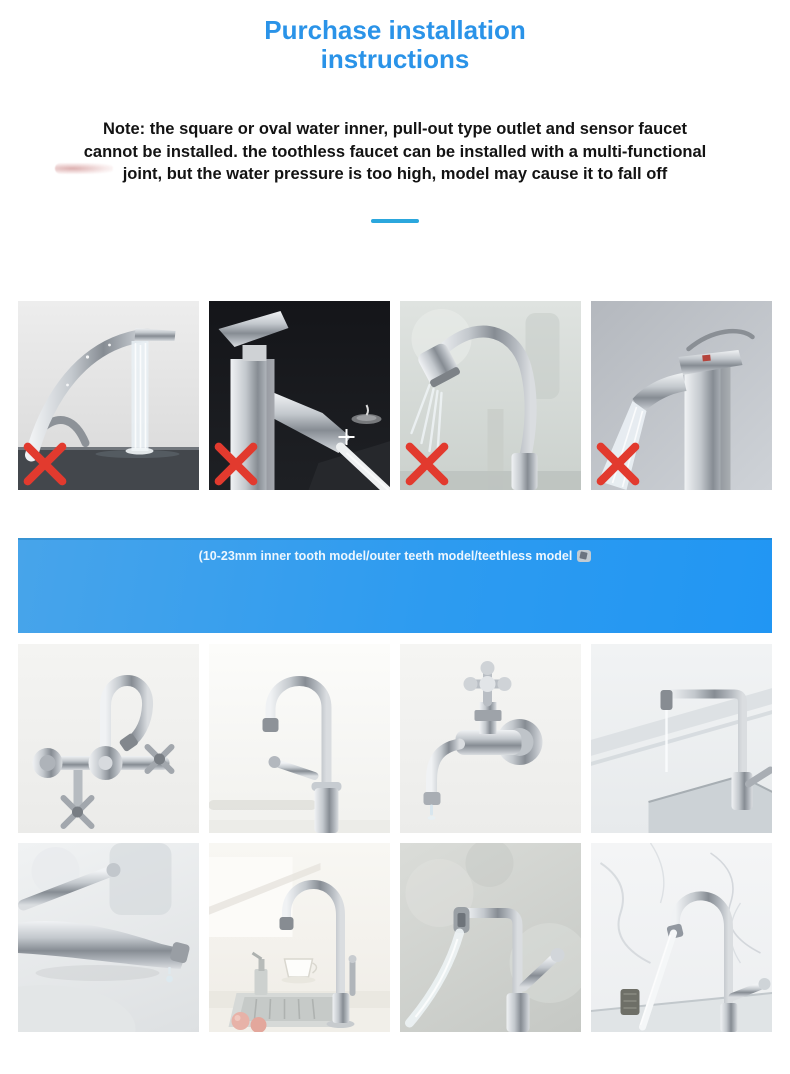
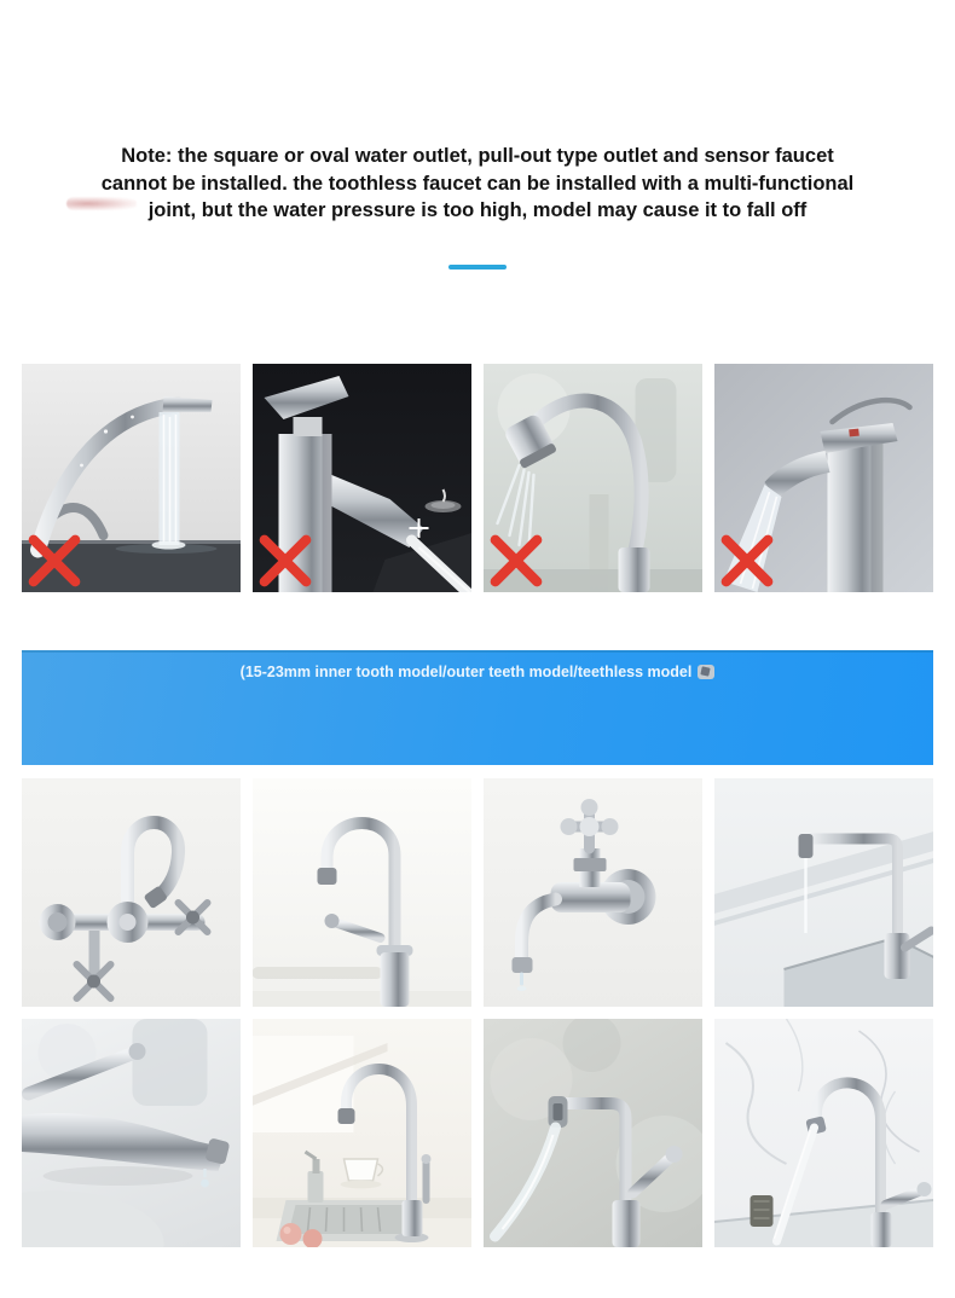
- Purchase installation
- instructions
- Note: the square or oval water inner, pull-out type outlet and sensor faucet
+ Note: the square or oval water outlet, pull-out type outlet and sensor faucet
  cannot be installed. the toothless faucet can be installed with a multi-functional
  joint, but the water pressure is too high, model may cause it to fall off
- (10-23mm inner tooth model/outer teeth model/teethless model
+ (15-23mm inner tooth model/outer teeth model/teethless model
